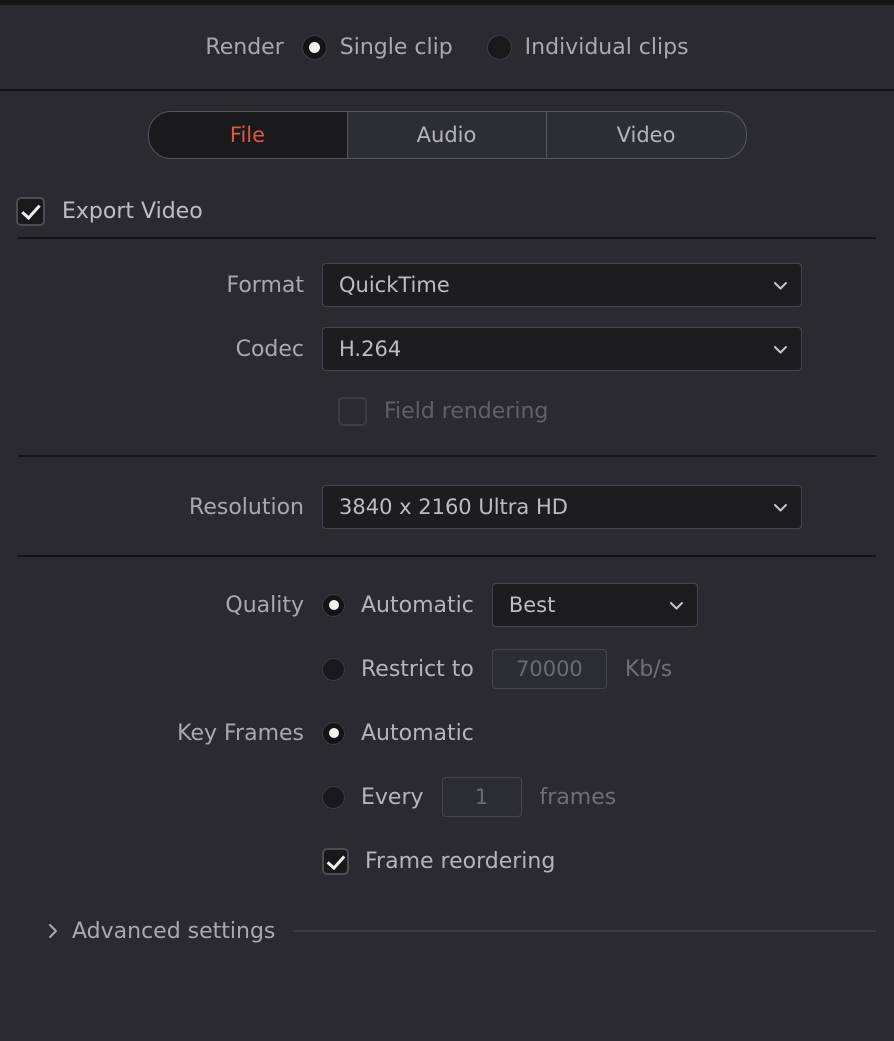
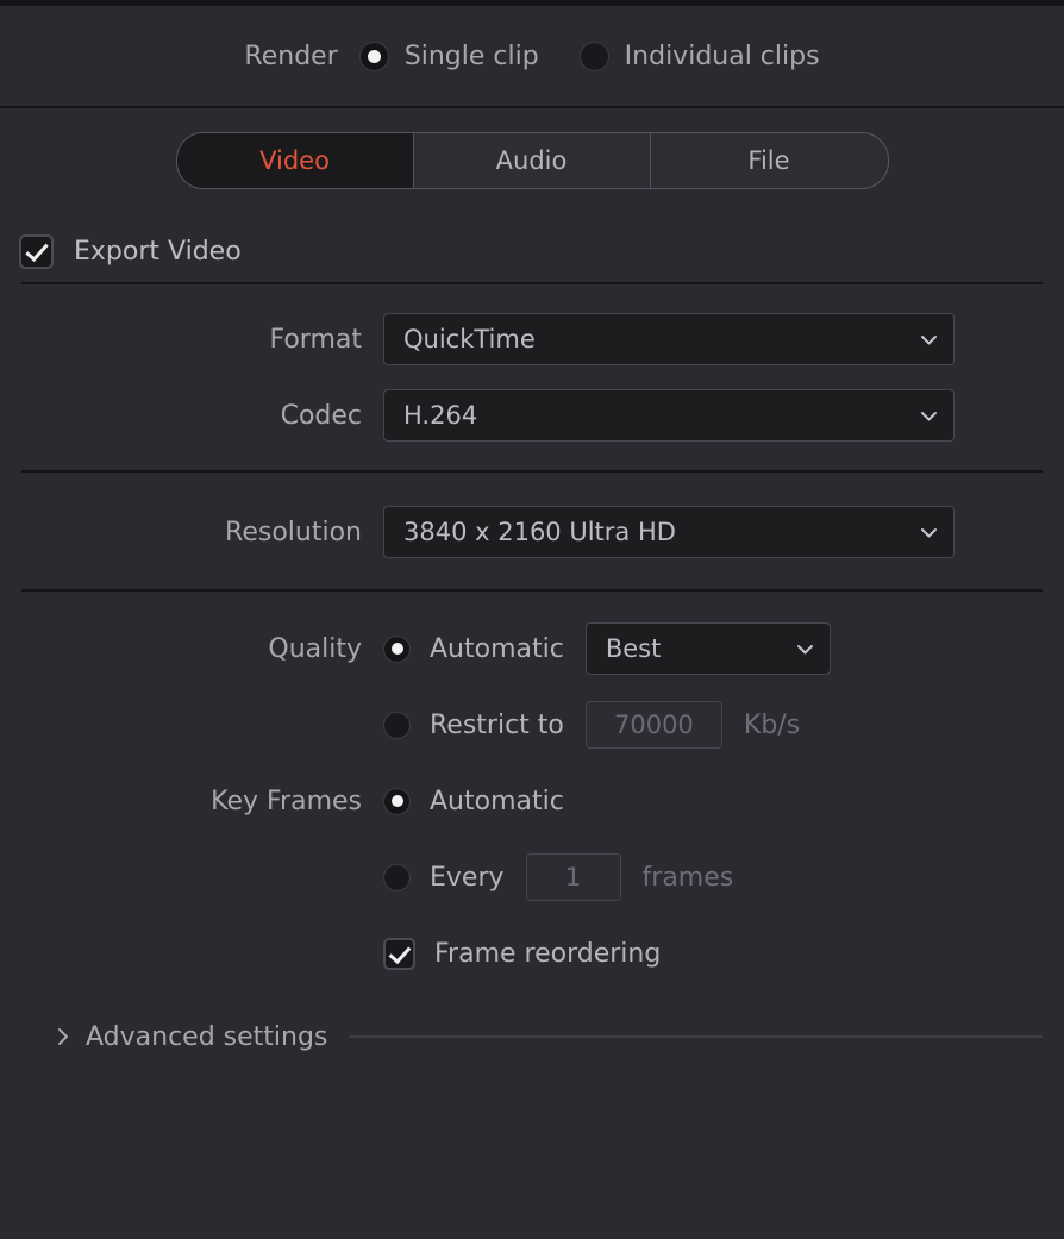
  Render
  Single clip
  Individual clips
- File
+ Video
  Audio
- Video
+ File
  Export Video
  Format
  QuickTime
  Codec
  H.264
- Field rendering
  Resolution
  3840 x 2160 Ultra HD
  Quality
  Automatic
  Best
  Restrict to
  70000
  Kb/s
  Key Frames
  Automatic
  Every
  1
  frames
  Frame reordering
  Advanced settings
